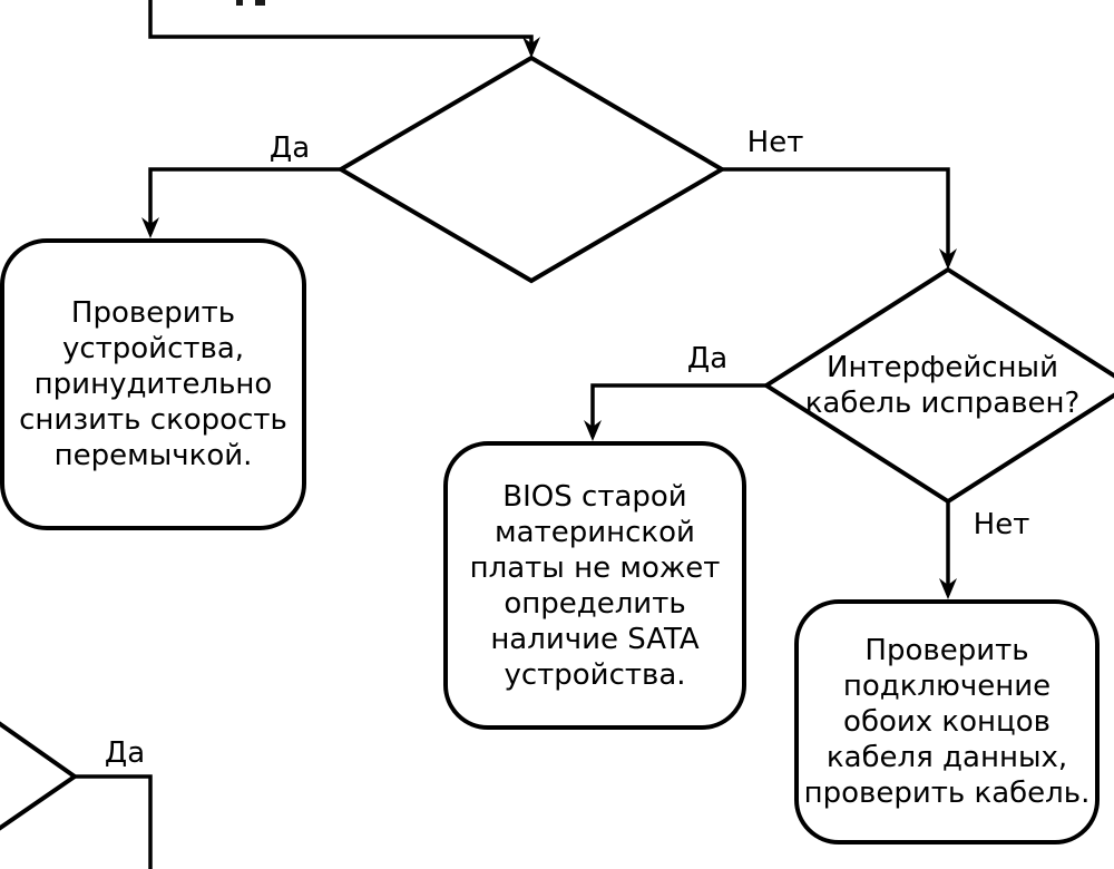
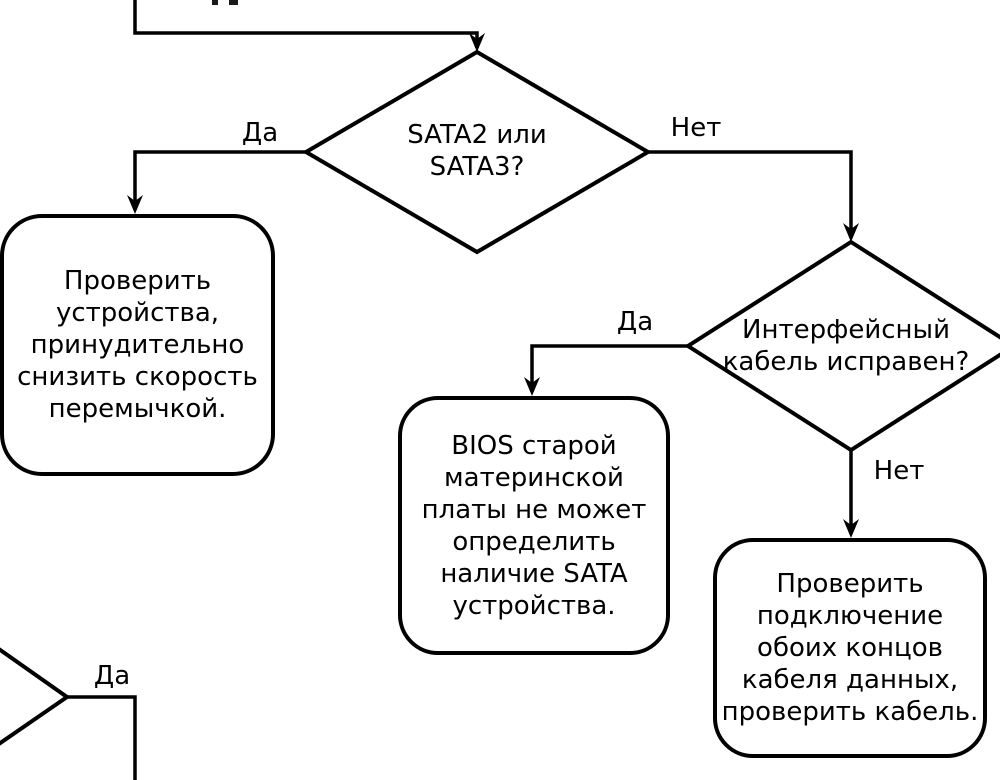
+ SATA2 или
+ SATA3?
  Проверить
  устройства,
  принудительно
  снизить скорость
  перемычкой.
  Интерфейсный
  кабель исправен?
  BIOS старой
  материнской
  платы не может
  определить
  наличие SATA
  устройства.
  Проверить
  подключение
  обоих концов
  кабеля данных,
  проверить кабель.
  Да
  Нет
  Да
  Нет
  Да
